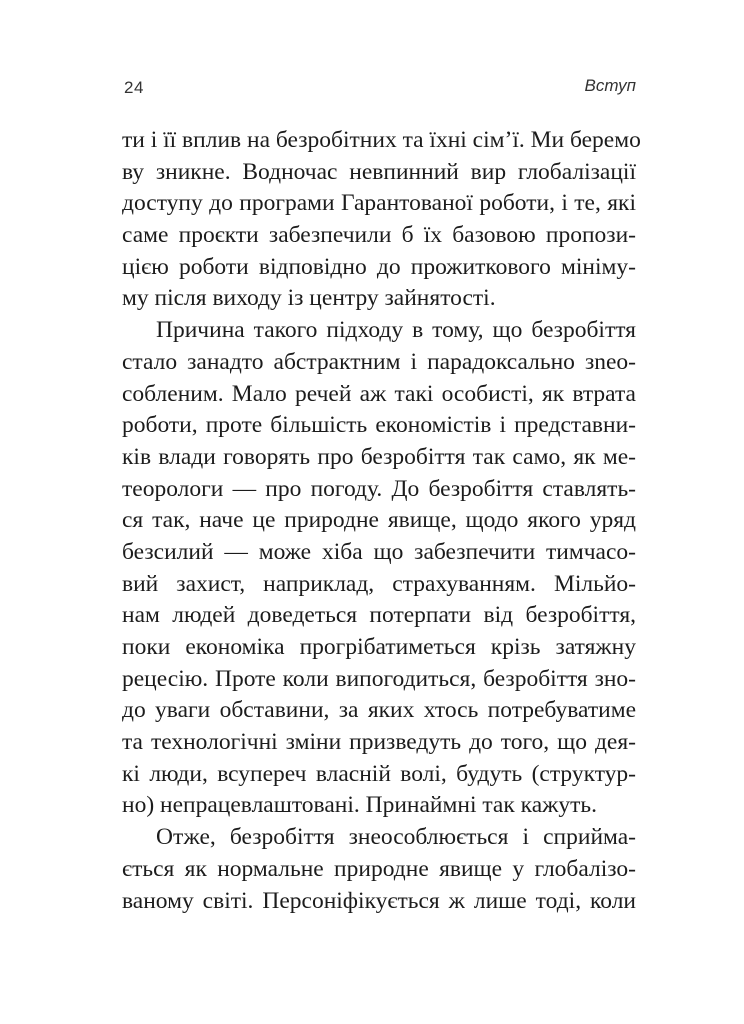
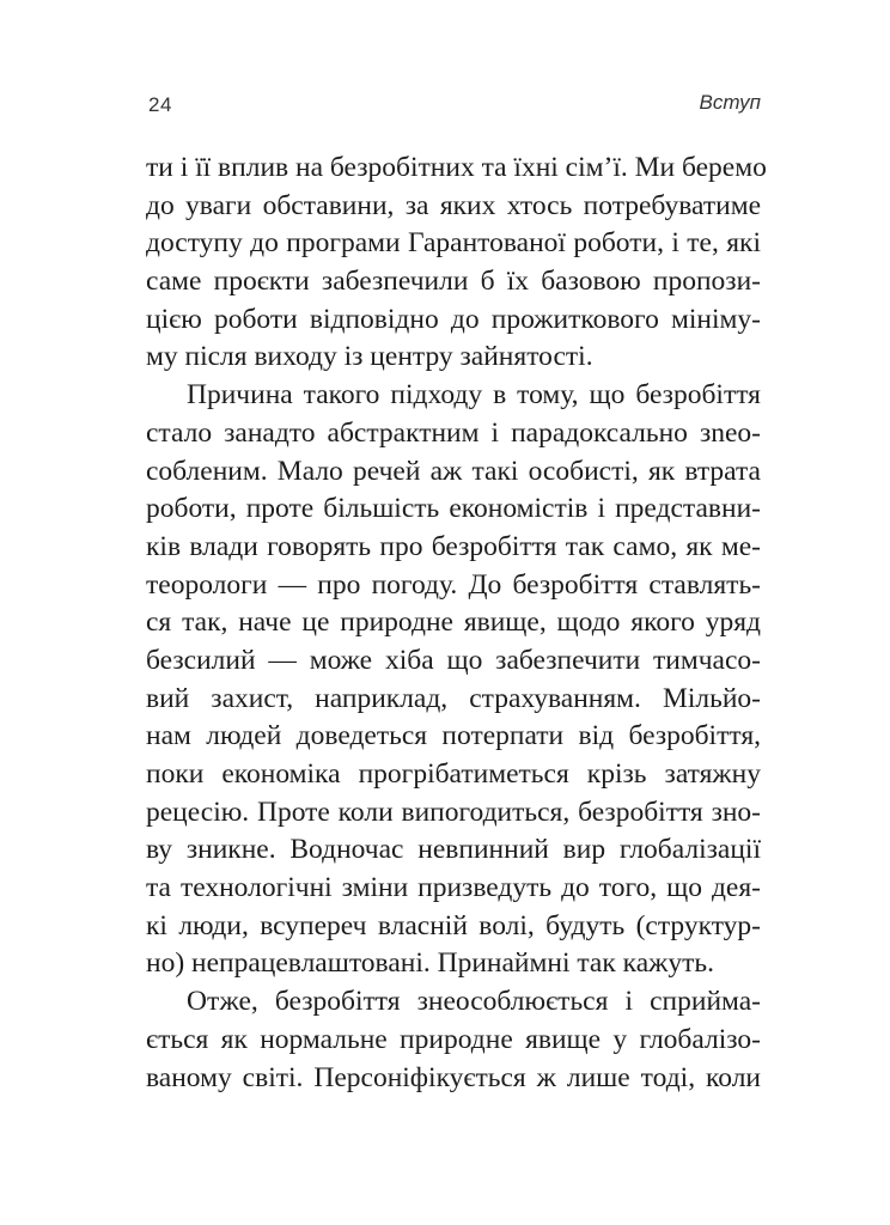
  24
  Вступ
  ти і її вплив на безробітних та їхні сім’ї. Ми беремо
- ву зникне. Водночас невпинний вир глобалізації
+ до уваги обставини, за яких хтось потребуватиме
  доступу до програми Гарантованої роботи, і те, які
  саме проєкти забезпечили б їх базовою пропози-
  цією роботи відповідно до прожиткового мініму-
  му після виходу із центру зайнятості.
  Причина такого підходу в тому, що безробіття
  стало занадто абстрактним і парадоксально зneо-
  собленим. Мало речей аж такі особисті, як втрата
  роботи, проте більшість економістів і представни-
  ків влади говорять про безробіття так само, як ме-
  теорологи — про погоду. До безробіття ставлять-
  ся так, наче це природне явище, щодо якого уряд
  безсилий — може хіба що забезпечити тимчасо-
  вий захист, наприклад, страхуванням. Мільйо-
  нам людей доведеться потерпати від безробіття,
  поки економіка прогрібатиметься крізь затяжну
  рецесію. Проте коли випогодиться, безробіття зно-
- до уваги обставини, за яких хтось потребуватиме
+ ву зникне. Водночас невпинний вир глобалізації
  та технологічні зміни призведуть до того, що дея-
  кі люди, всупереч власній волі, будуть (структур-
  но) непрацевлаштовані. Принаймні так кажуть.
  Отже, безробіття знеособлюється і сприйма-
  ється як нормальне природне явище у глобалізо-
  ваному світі. Персоніфікується ж лише тоді, коли
